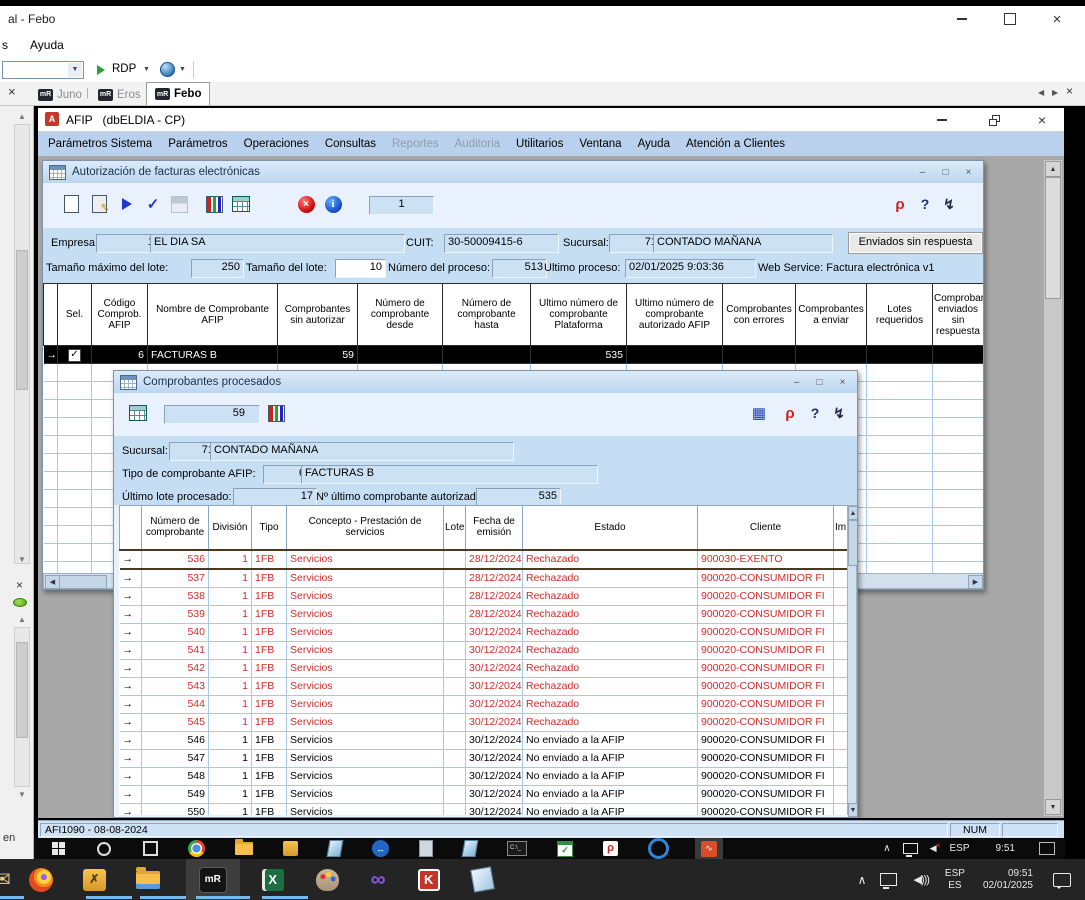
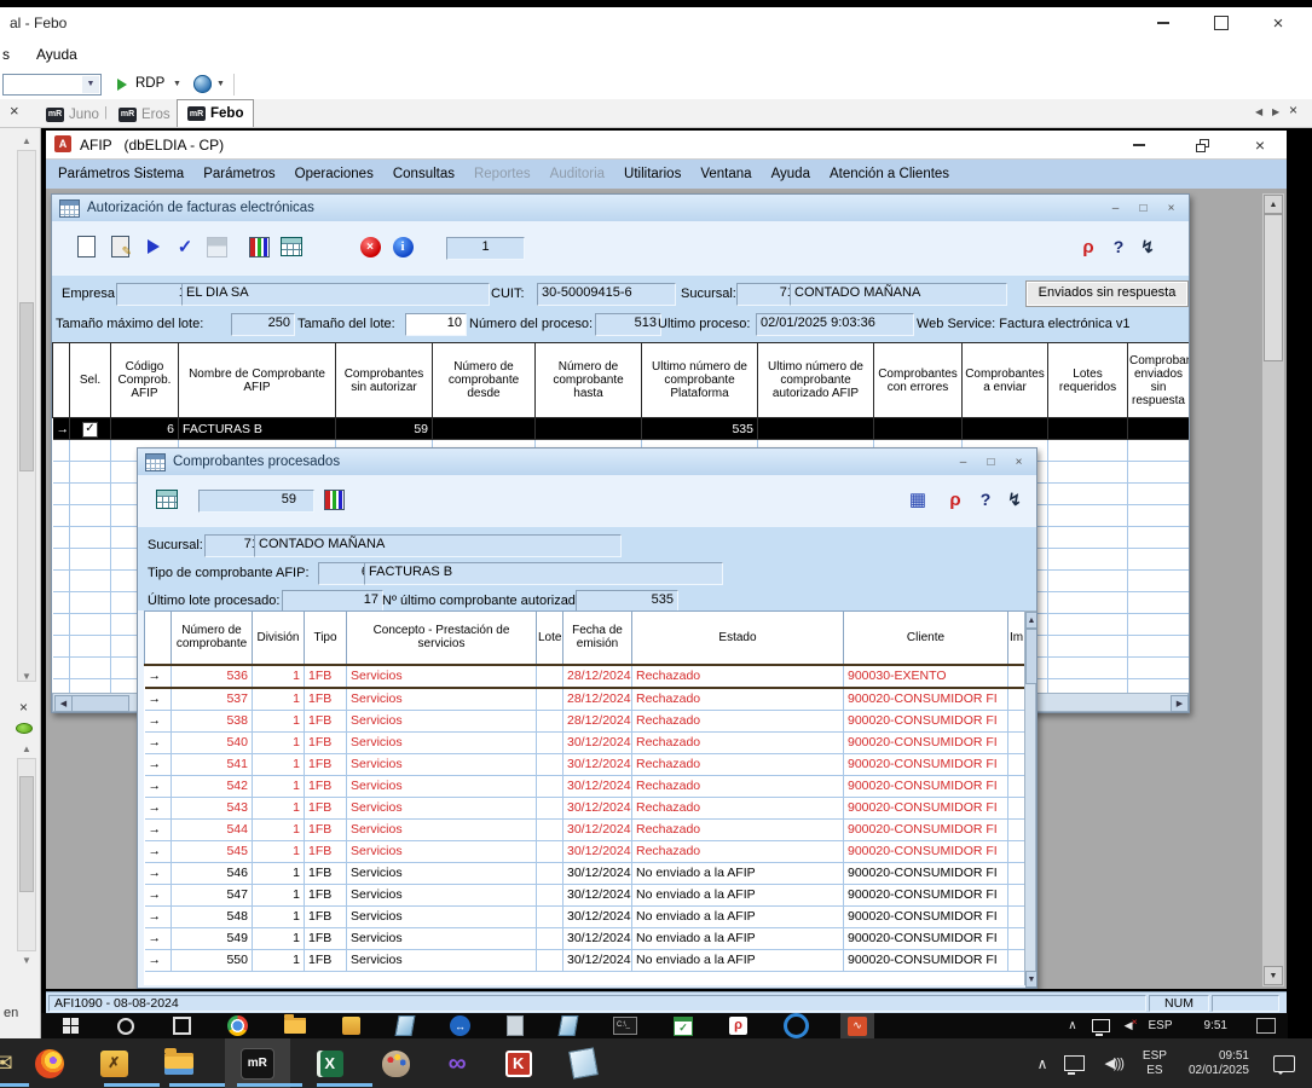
  al - Febo
  ×
  s
  Ayuda
  RDP
  ×
  Juno
  |
  Eros
  Febo
  ◀
  ▶
  ×
  ▲
  ▼
  ×
  ▲
  ▼
  en
  A
  AFIP (dbELDIA - CP)
  ×
  Parámetros Sistema
  Parámetros
  Operaciones
  Consultas
  Reportes
  Auditoria
  Utilitarios
  Ventana
  Ayuda
  Atención a Clientes
  Autorización de facturas electrónicas
  –
  □
  ×
  ✎
  ✓
  ×
  i
  1
  ρ
  ?
  ↯
  Empresa
  EL DIA SA
  CUIT:
  30-50009415-6
  Sucursal:
  CONTADO MAÑANA
  Enviados sin respuesta
  Tamaño máximo del lote:
  250
  Tamaño del lote:
  10
  Número del proceso:
  513
  Ultimo proceso:
  02/01/2025 9:03:36
  Web Service: Factura electrónica v1
  	Sel.	Código Comprob. AFIP	Nombre de Comprobante AFIP	Comprobantes sin autorizar	Número de comprobante desde	Número de comprobante hasta	Ultimo número de comprobante Plataforma	Ultimo número de comprobante autorizado AFIP	Comprobantes con errores	Comprobantes a enviar	Lotes requeridos	Comproba enviados sin respuesta
  →	✓	6	FACTURAS B	59			535
  Comprobantes procesados
  –
  □
  ×
  59
  ▦
  ρ
  ?
  ↯
  Sucursal:
  CONTADO MAÑANA
  Tipo de comprobante AFIP:
  FACTURAS B
  Último lote procesado:
  17
  Nº último comprobante autorizad
  535
  	Número de comprobante	División	Tipo	Concepto - Prestación de servicios	Lote	Fecha de emisión	Estado	Cliente	Im
  →	536	1	1FB	Servicios		28/12/2024	Rechazado	900030-EXENTO
  →	537	1	1FB	Servicios		28/12/2024	Rechazado	900020-CONSUMIDOR FI
  →	538	1	1FB	Servicios		28/12/2024	Rechazado	900020-CONSUMIDOR FI
- →	539	1	1FB	Servicios		28/12/2024	Rechazado	900020-CONSUMIDOR FI
  →	540	1	1FB	Servicios		30/12/2024	Rechazado	900020-CONSUMIDOR FI
  →	541	1	1FB	Servicios		30/12/2024	Rechazado	900020-CONSUMIDOR FI
  →	542	1	1FB	Servicios		30/12/2024	Rechazado	900020-CONSUMIDOR FI
  →	543	1	1FB	Servicios		30/12/2024	Rechazado	900020-CONSUMIDOR FI
  →	544	1	1FB	Servicios		30/12/2024	Rechazado	900020-CONSUMIDOR FI
  →	545	1	1FB	Servicios		30/12/2024	Rechazado	900020-CONSUMIDOR FI
  →	546	1	1FB	Servicios		30/12/2024	No enviado a la AFIP	900020-CONSUMIDOR FI
  →	547	1	1FB	Servicios		30/12/2024	No enviado a la AFIP	900020-CONSUMIDOR FI
  →	548	1	1FB	Servicios		30/12/2024	No enviado a la AFIP	900020-CONSUMIDOR FI
  →	549	1	1FB	Servicios		30/12/2024	No enviado a la AFIP	900020-CONSUMIDOR FI
  →	550	1	1FB	Servicios		30/12/2024	No enviado a la AFIP	900020-CONSUMIDOR FI
  AFI1090 - 08-08-2024
  NUM
  ↔
  ✓
  ρ
  ∿
  ∧
  ◀
  ×
  ESP
  9:51
  ✉
  ✗
  mR
  X
  ∞
  K
  ∧
  ◀)))
  ESP
  ES
  09:51
  02/01/2025
